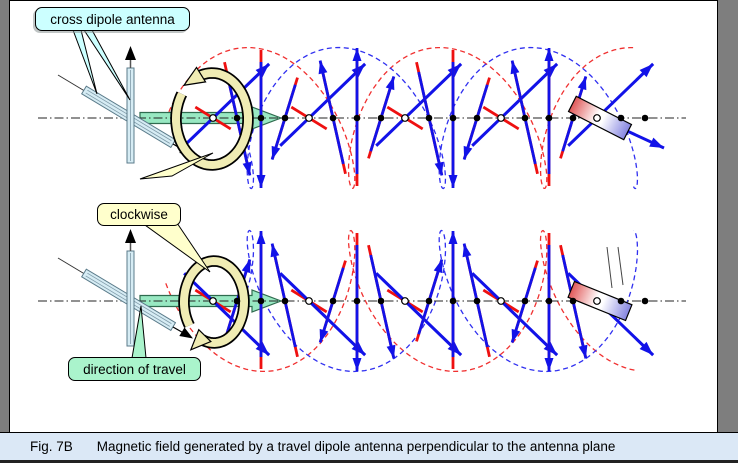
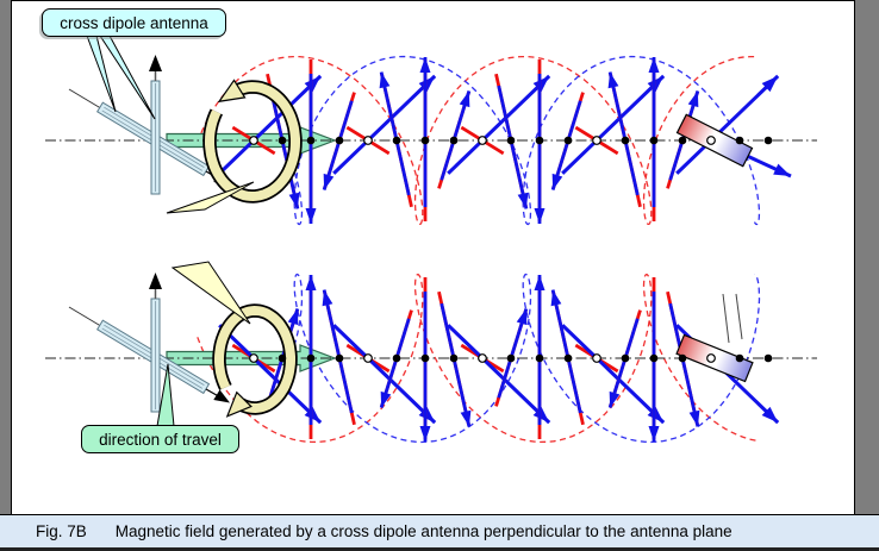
  cross dipole antenna
- clockwise
  direction of travel
  Fig. 7B
- Magnetic field generated by a travel dipole antenna perpendicular to the antenna plane
+ Magnetic field generated by a cross dipole antenna perpendicular to the antenna plane
